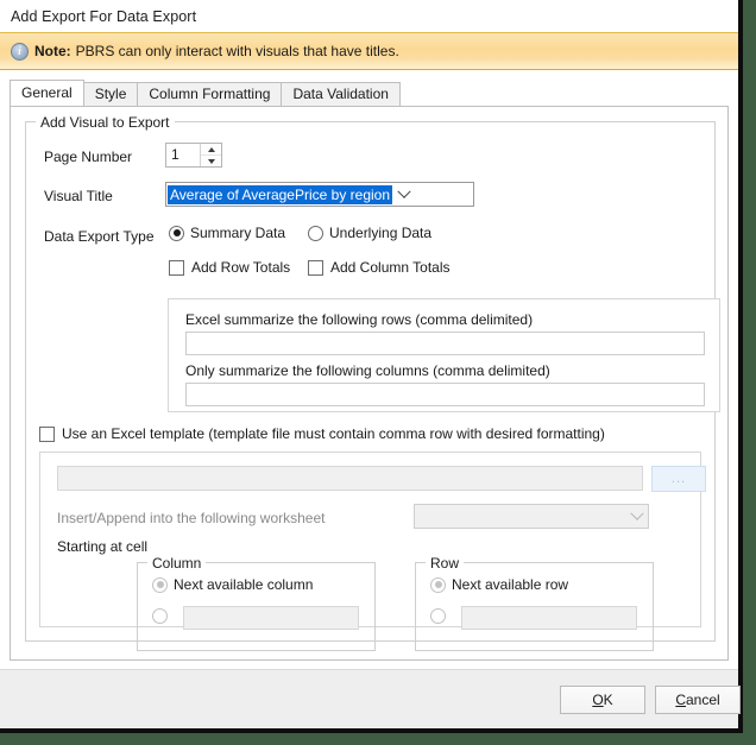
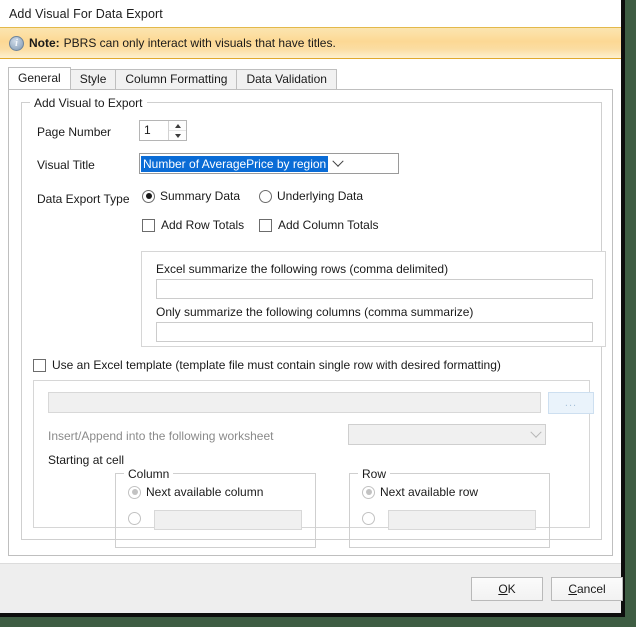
- Add Export For Data Export
+ Add Visual For Data Export
  i
  Note:
  PBRS can only interact with visuals that have titles.
  General
  Style
  Column Formatting
  Data Validation
  Add Visual to Export
  Page Number
  1
  Visual Title
- Average of AveragePrice by region
+ Number of AveragePrice by region
  Data Export Type
  Summary Data
  Underlying Data
  Add Row Totals
  Add Column Totals
  Excel summarize the following rows (comma delimited)
- Only summarize the following columns (comma delimited)
+ Only summarize the following columns (comma summarize)
- Use an Excel template (template file must contain comma row with desired formatting)
+ Use an Excel template (template file must contain single row with desired formatting)
  ...
  Insert/Append into the following worksheet
  Starting at cell
  Column
  Next available column
  Row
  Next available row
  O
  K
  C
  ancel
